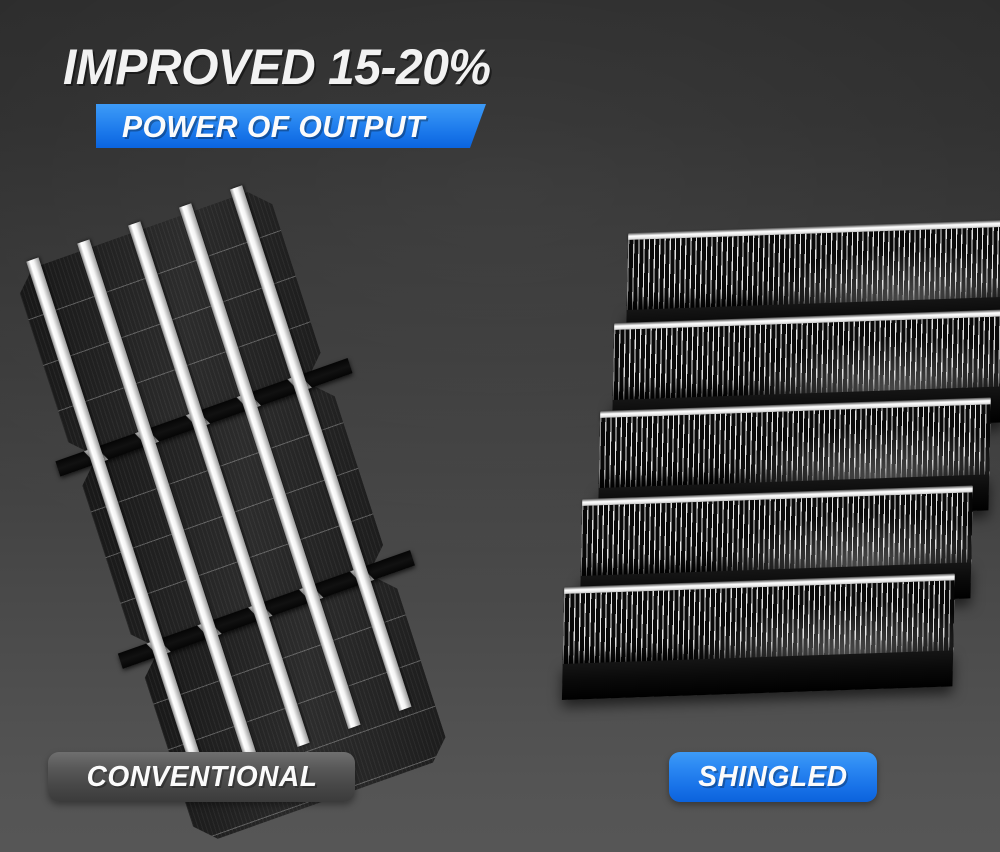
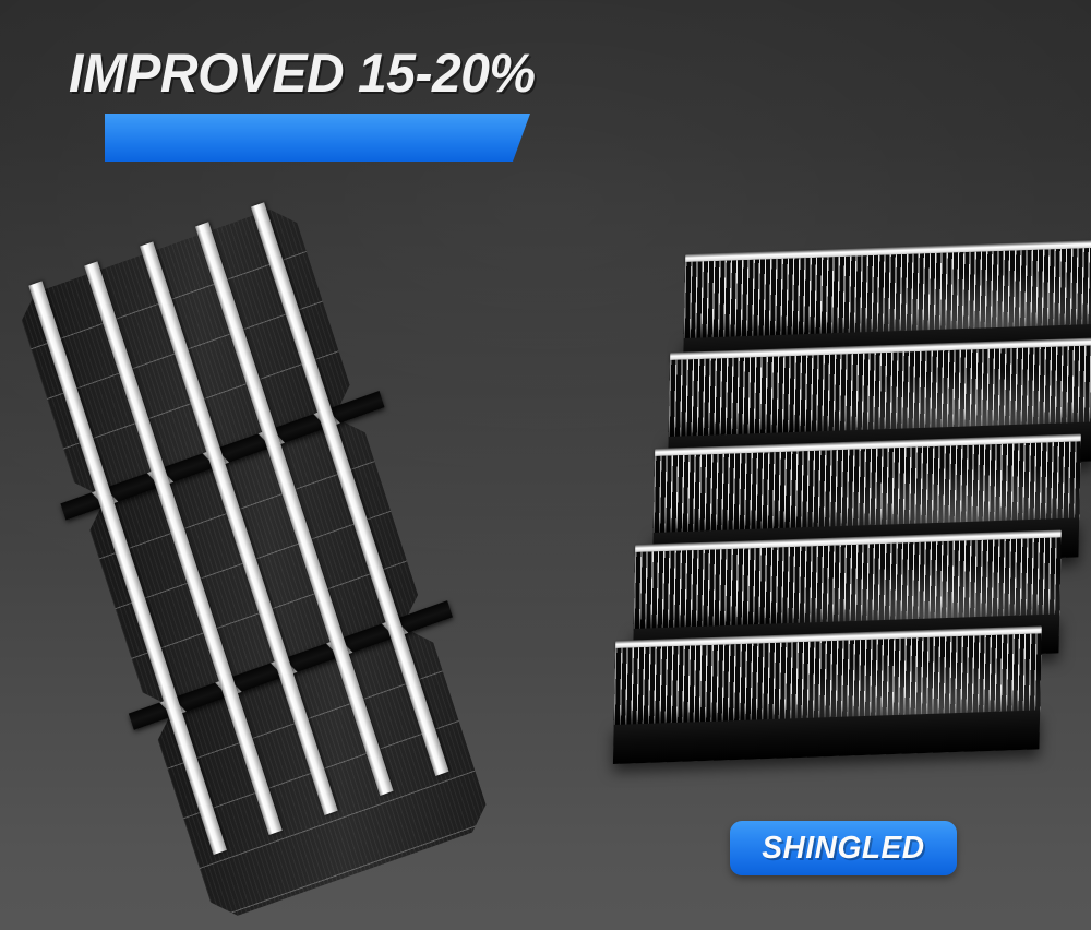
  IMPROVED 15-20%
- POWER OF OUTPUT
- CONVENTIONAL
  SHINGLED
